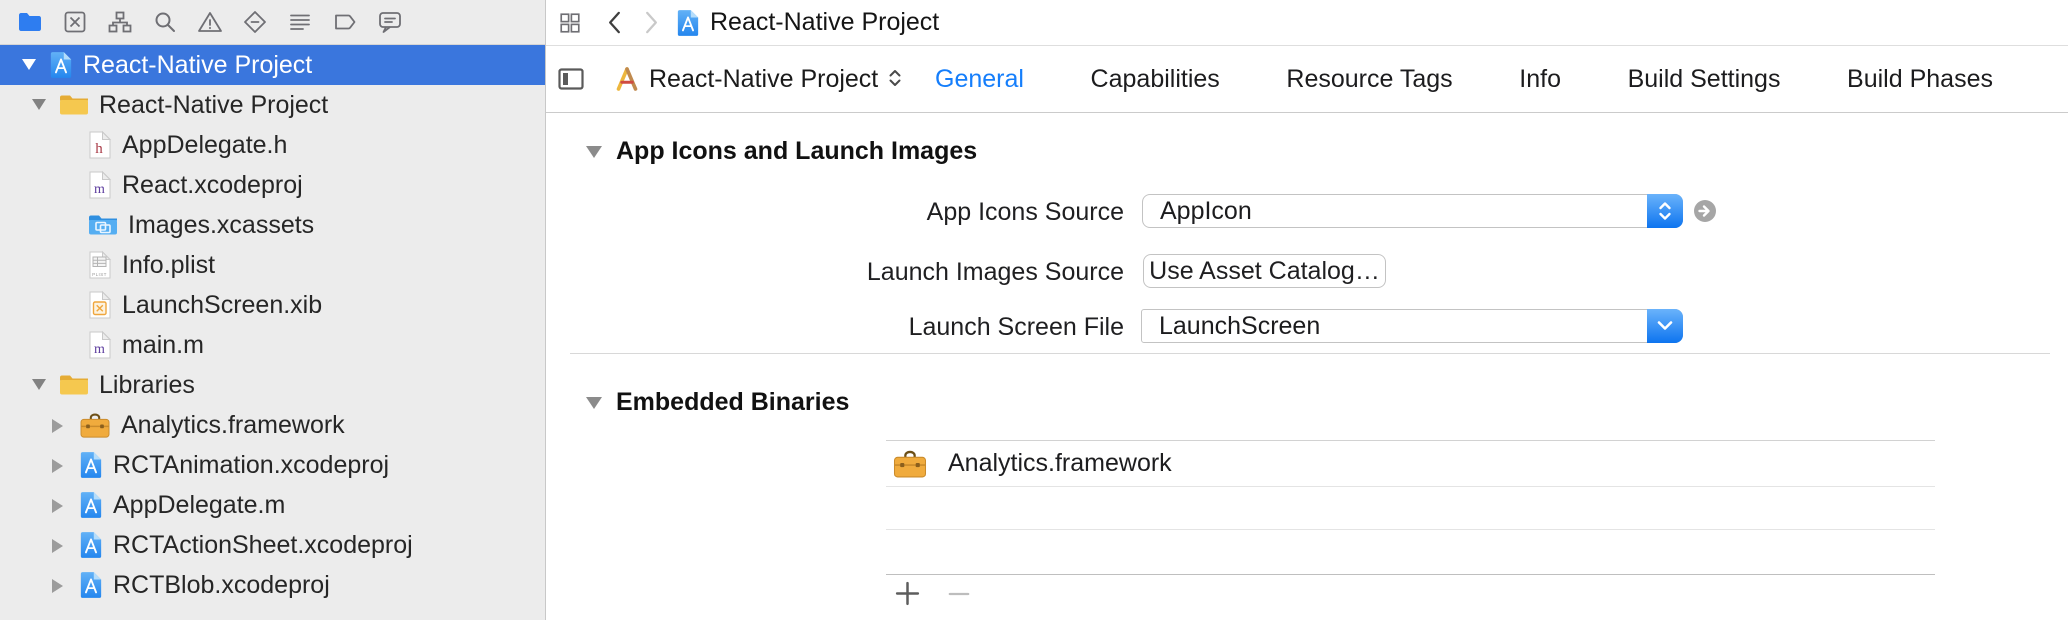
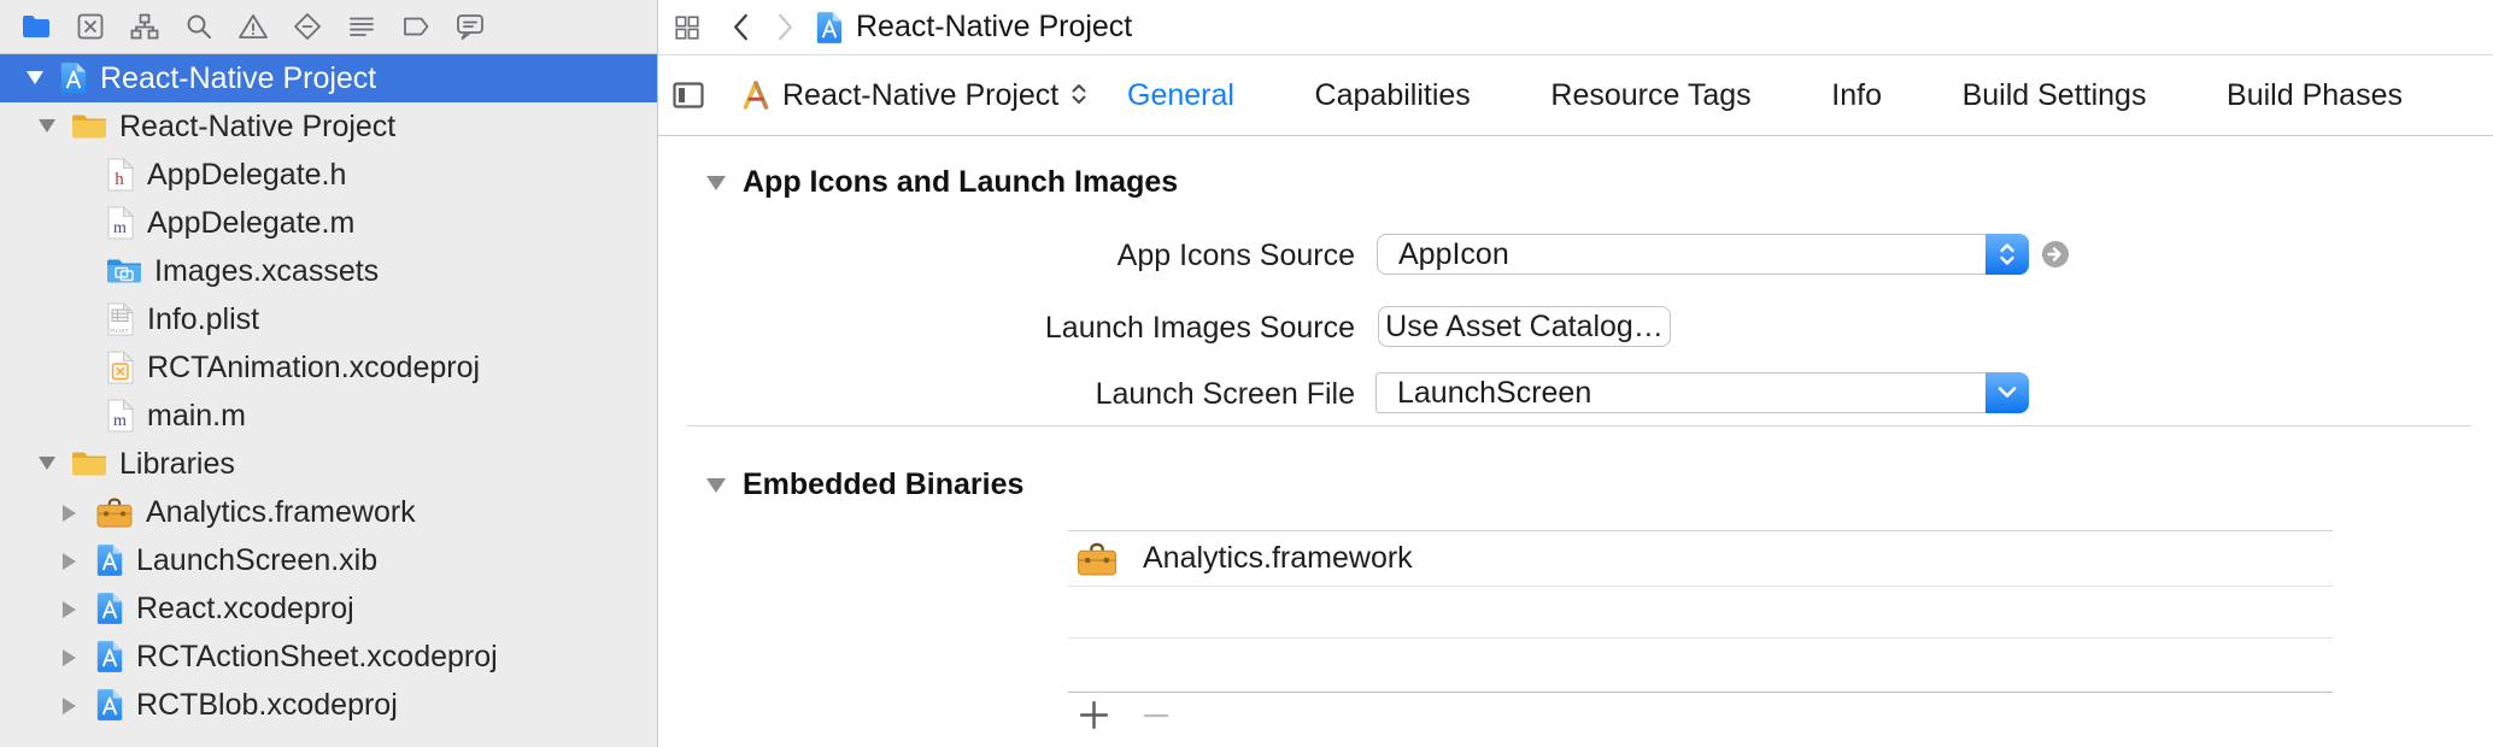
  React-Native Project
  React-Native Project
  AppDelegate.h
- React.xcodeproj
+ AppDelegate.m
  Images.xcassets
  Info.plist
- LaunchScreen.xib
+ RCTAnimation.xcodeproj
  main.m
  Libraries
  Analytics.framework
- RCTAnimation.xcodeproj
+ LaunchScreen.xib
- AppDelegate.m
+ React.xcodeproj
  RCTActionSheet.xcodeproj
  RCTBlob.xcodeproj
  React-Native Project
  React-Native Project
  General
  Capabilities
  Resource Tags
  Info
  Build Settings
  Build Phases
  App Icons and Launch Images
  App Icons Source
  AppIcon
  Launch Images Source
  Use Asset Catalog…
  Launch Screen File
  LaunchScreen
  Embedded Binaries
  Analytics.framework
